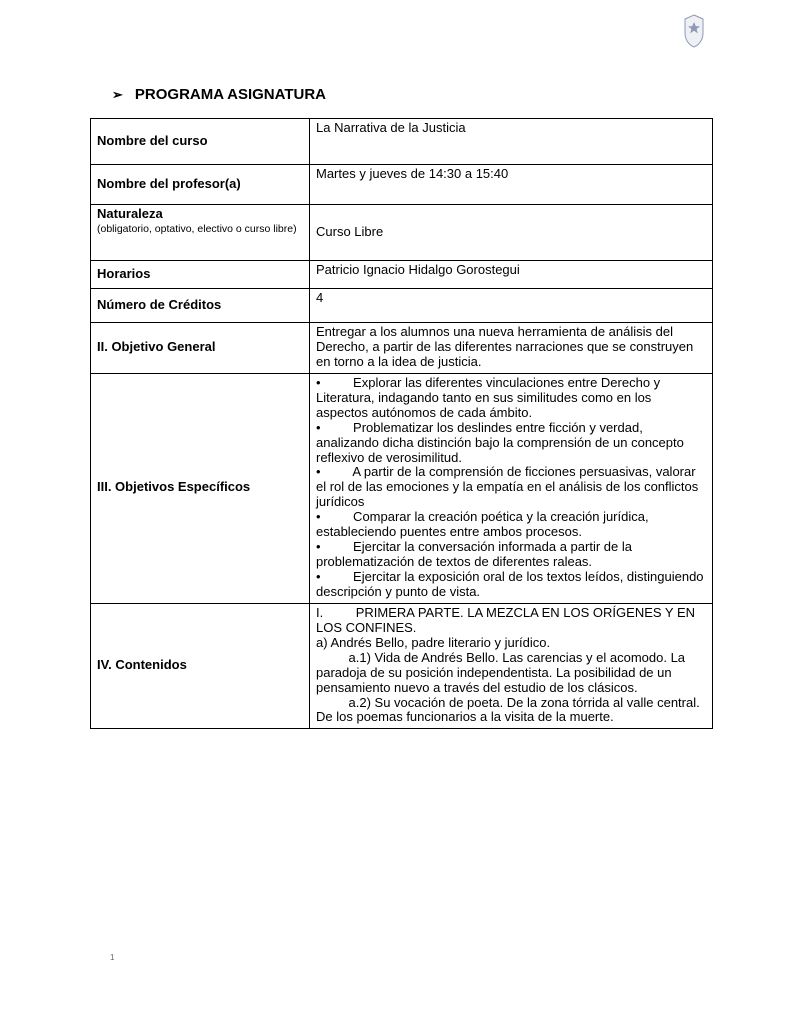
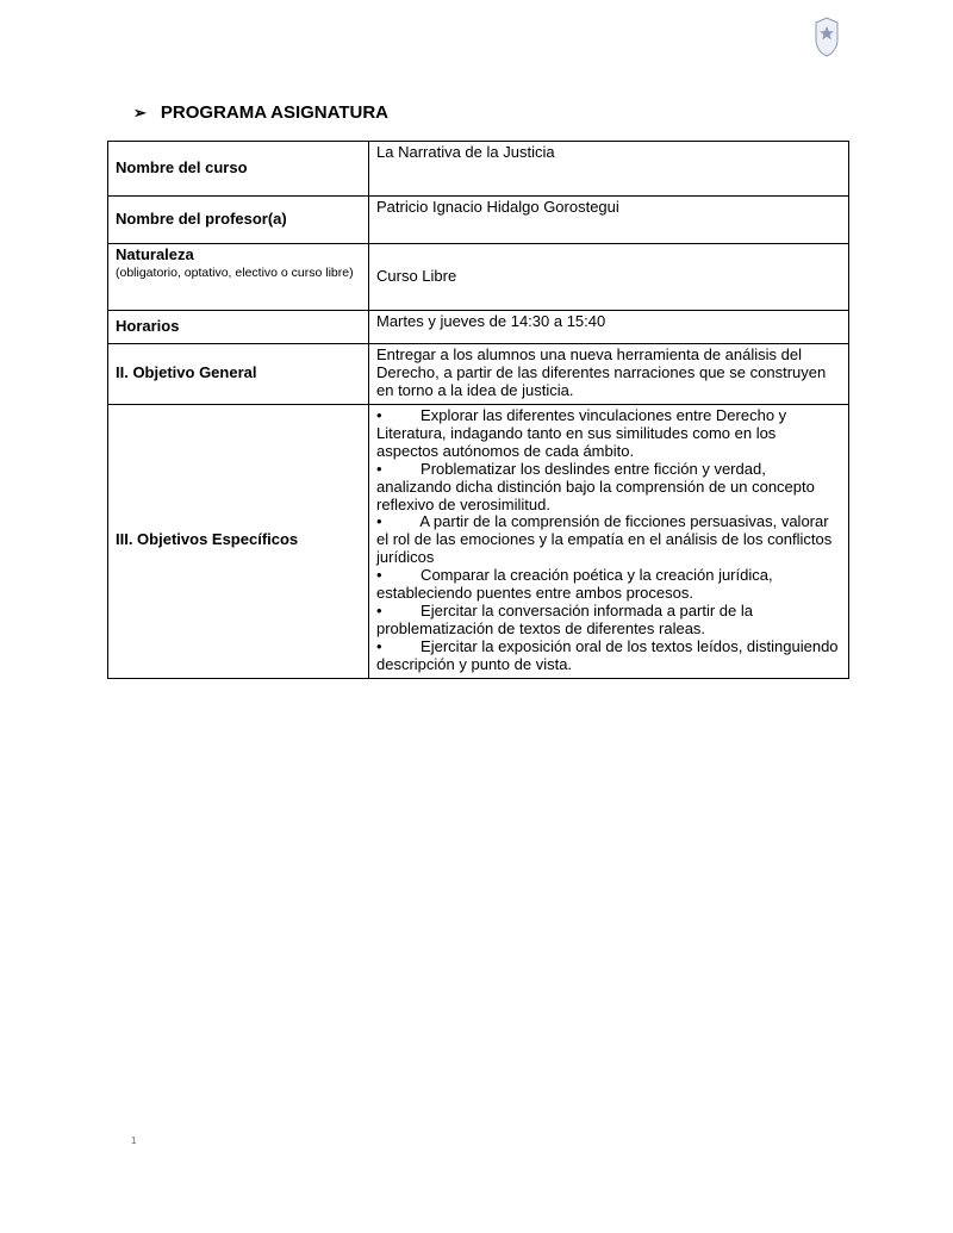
  ➢ PROGRAMA ASIGNATURA
  Nombre del curso	La Narrativa de la Justicia
- Nombre del profesor(a)	Martes y jueves de 14:30 a 15:40
+ Nombre del profesor(a)	Patricio Ignacio Hidalgo Gorostegui
  Naturaleza (obligatorio, optativo, electivo o curso libre)	Curso Libre
- Horarios	Patricio Ignacio Hidalgo Gorostegui
+ Horarios	Martes y jueves de 14:30 a 15:40
- Número de Créditos	4
  II. Objetivo General	Entregar a los alumnos una nueva herramienta de análisis del Derecho, a partir de las diferentes narraciones que se construyen en torno a la idea de justicia.
  III. Objetivos Específicos	• Explorar las diferentes vinculaciones entre Derecho y Literatura, indagando tanto en sus similitudes como en los aspectos autónomos de cada ámbito. • Problematizar los deslindes entre ficción y verdad, analizando dicha distinción bajo la comprensión de un concepto reflexivo de verosimilitud. • A partir de la comprensión de ficciones persuasivas, valorar el rol de las emociones y la empatía en el análisis de los conflictos jurídicos • Comparar la creación poética y la creación jurídica, estableciendo puentes entre ambos procesos. • Ejercitar la conversación informada a partir de la problematización de textos de diferentes raleas. • Ejercitar la exposición oral de los textos leídos, distinguiendo descripción y punto de vista.
- IV. Contenidos	I. PRIMERA PARTE. LA MEZCLA EN LOS ORÍGENES Y EN LOS CONFINES. a) Andrés Bello, padre literario y jurídico. a.1) Vida de Andrés Bello. Las carencias y el acomodo. La paradoja de su posición independentista. La posibilidad de un pensamiento nuevo a través del estudio de los clásicos. a.2) Su vocación de poeta. De la zona tórrida al valle central. De los poemas funcionarios a la visita de la muerte.
  1
